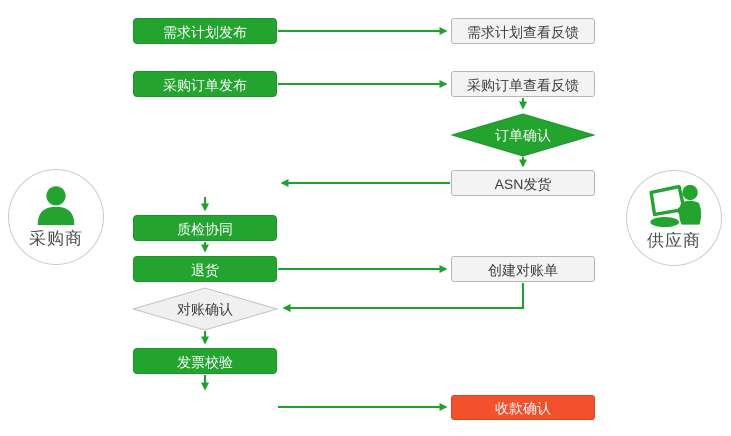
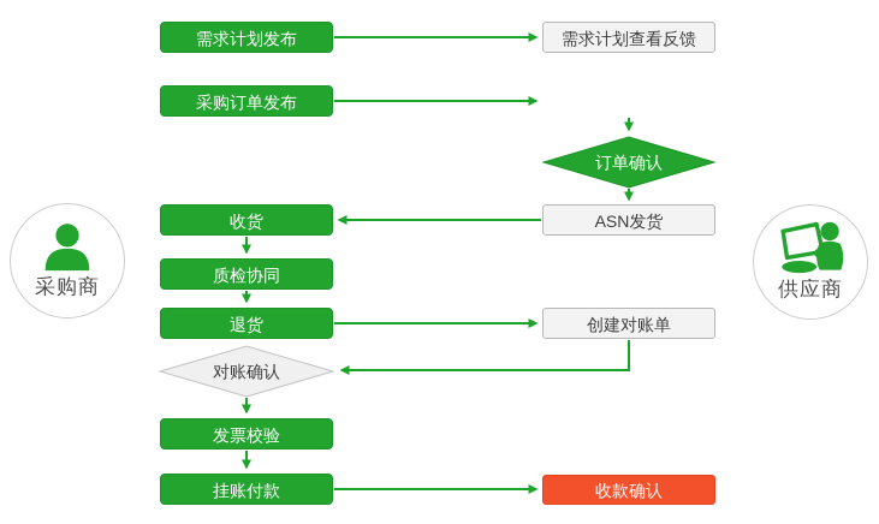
  需求计划发布
  采购订单发布
+ 收货
  质检协同
  退货
  发票校验
+ 挂账付款
  需求计划查看反馈
- 采购订单查看反馈
  ASN发货
  创建对账单
  收款确认
  订单确认
  对账确认
  采购商
  供应商
